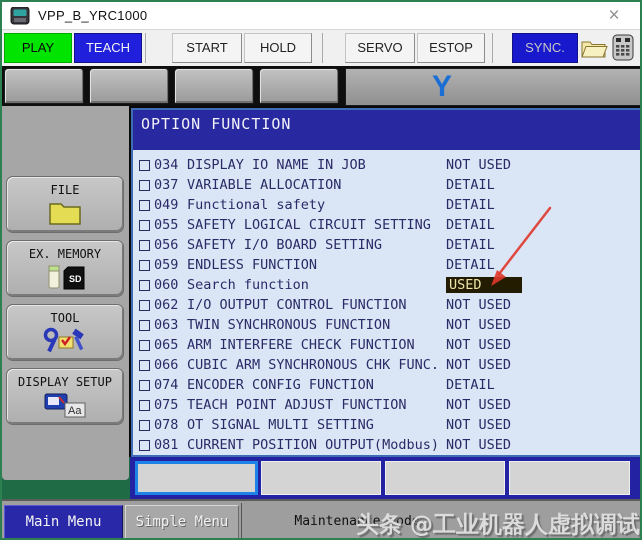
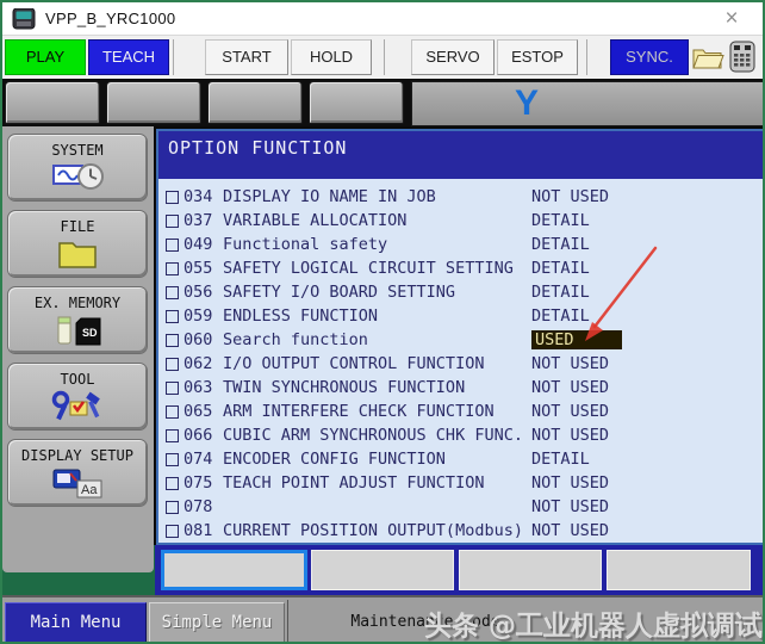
  VPP_B_YRC1000
  ×
  PLAY
  TEACH
  START
  HOLD
  SERVO
  ESTOP
  SYNC.
  Y
+ SYSTEM
  FILE
  EX. MEMORY
  SD
  TOOL
  DISPLAY SETUP
  Aa
  OPTION FUNCTION
  034
  DISPLAY IO NAME IN JOB
  NOT USED
  037
  VARIABLE ALLOCATION
  DETAIL
  049
  Functional safety
  DETAIL
  055
  SAFETY LOGICAL CIRCUIT SETTING
  DETAIL
  056
  SAFETY I/O BOARD SETTING
  DETAIL
  059
  ENDLESS FUNCTION
  DETAIL
  060
  Search function
  USED
  062
  I/O OUTPUT CONTROL FUNCTION
  NOT USED
  063
  TWIN SYNCHRONOUS FUNCTION
  NOT USED
  065
  ARM INTERFERE CHECK FUNCTION
  NOT USED
  066
  CUBIC ARM SYNCHRONOUS CHK FUNC.
  NOT USED
  074
  ENCODER CONFIG FUNCTION
  DETAIL
  075
  TEACH POINT ADJUST FUNCTION
  NOT USED
  078
- OT SIGNAL MULTI SETTING
  NOT USED
  081
  CURRENT POSITION OUTPUT(Modbus)
  NOT USED
  Main Menu
  Simple Menu
  Maintenance mode
  头条 @工业机器人虚拟调试
